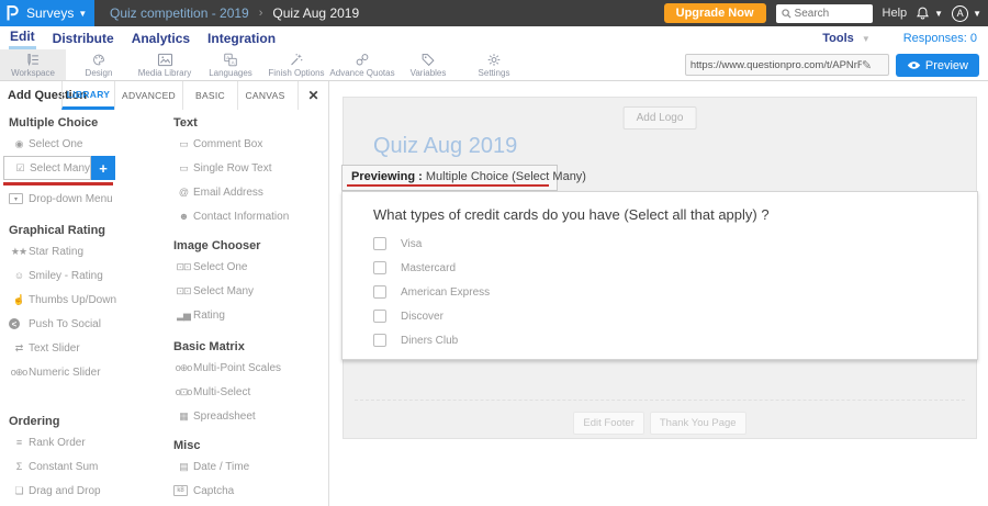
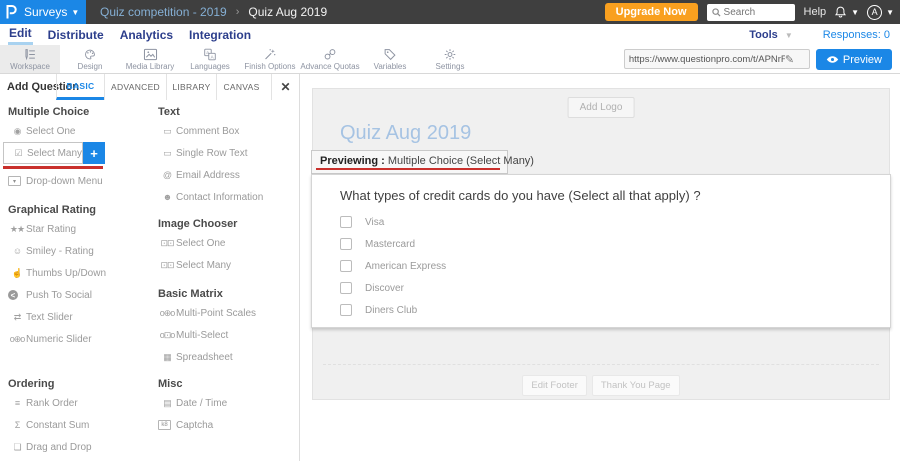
  Surveys
  ▼
  Quiz competition - 2019
  ›
  Quiz Aug 2019
  Upgrade Now
  Search
  Help
  ▼
  A
  ▼
  Edit
  Distribute
  Analytics
  Integration
  Tools ▼
  Responses: 0
  Workspace
  Design
  Media Library
  Languages
  Finish Options
  Advance Quotas
  Variables
  Settings
  https://www.questionpro.com/t/APNrF
  ✎
  Preview
- LIBRARY
+ BASIC
  ADVANCED
- BASIC
+ LIBRARY
  CANVAS
  ✕
  Multiple Choice
  ◉
  Select One
  ☑
  Select Many
  +
  Drop-down Menu
  Graphical Rating
  ★★
  Star Rating
  ☺
  Smiley - Rating
  ☝
  Thumbs Up/Down
  <
  Push To Social
  ⇄
  Text Slider
  o⊕o
  Numeric Slider
  Ordering
  ≡
  Rank Order
  Σ
  Constant Sum
  ❏
  Drag and Drop
  Text
  ▭
  Comment Box
  ▭
  Single Row Text
  @
  Email Address
  ☻
  Contact Information
  Image Chooser
  ⊡⊡
  Select One
  ⊡⊡
  Select Many
- ▂▅
- Rating
  Basic Matrix
  o⊕o
  Multi-Point Scales
  o⊡o
  Multi-Select
  ▦
  Spreadsheet
  Misc
  ▤
  Date / Time
  Captcha
  Add Logo
  Quiz Aug 2019
  Previewing : Multiple Choice (Select Many)
  What types of credit cards do you have (Select all that apply) ?
  Visa
  Mastercard
  American Express
  Discover
  Diners Club
  Edit Footer
  Thank You Page
